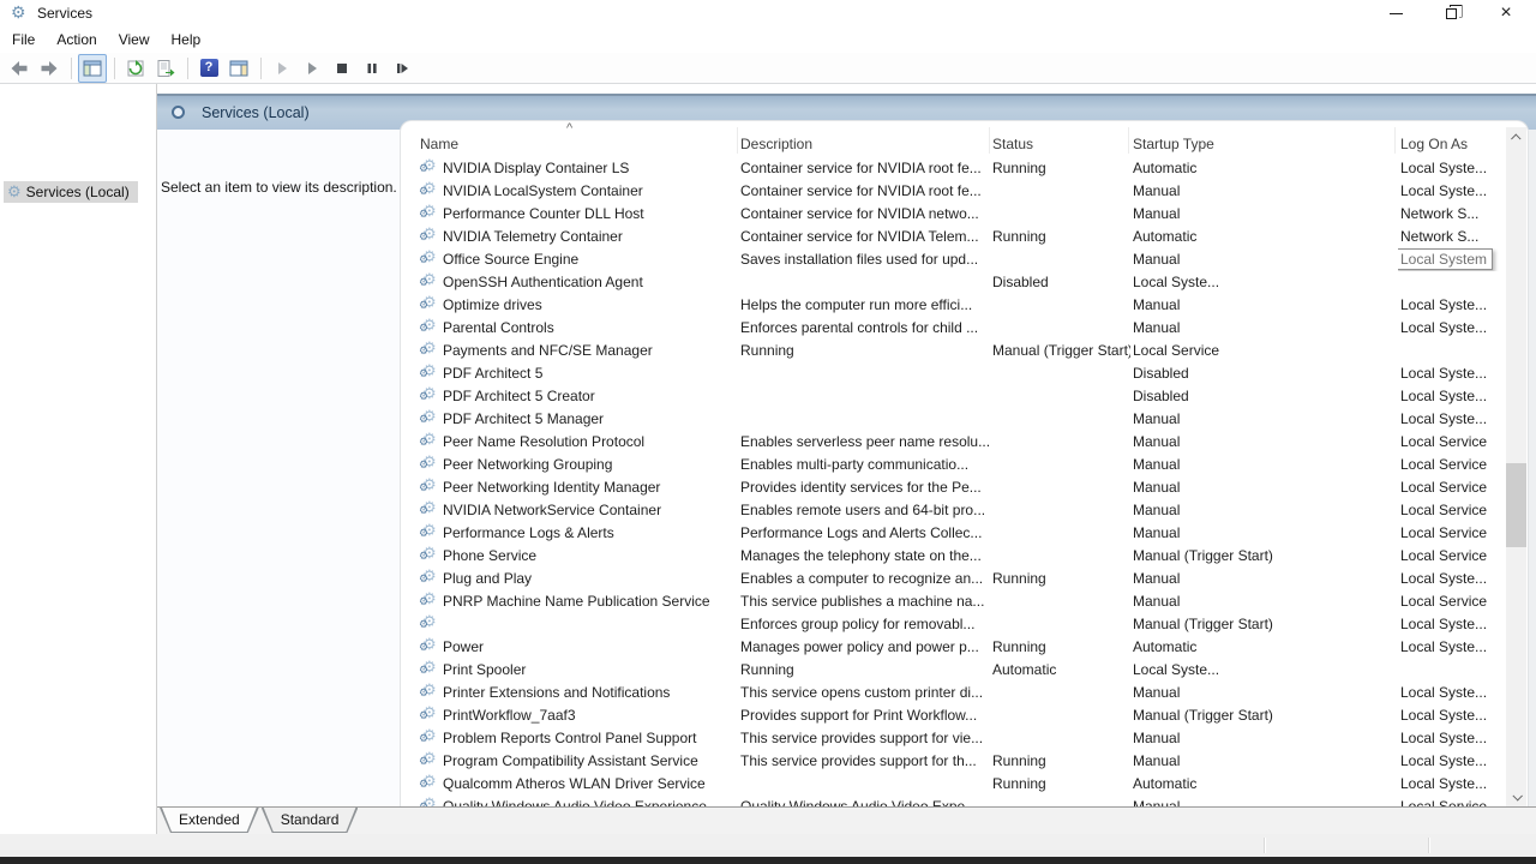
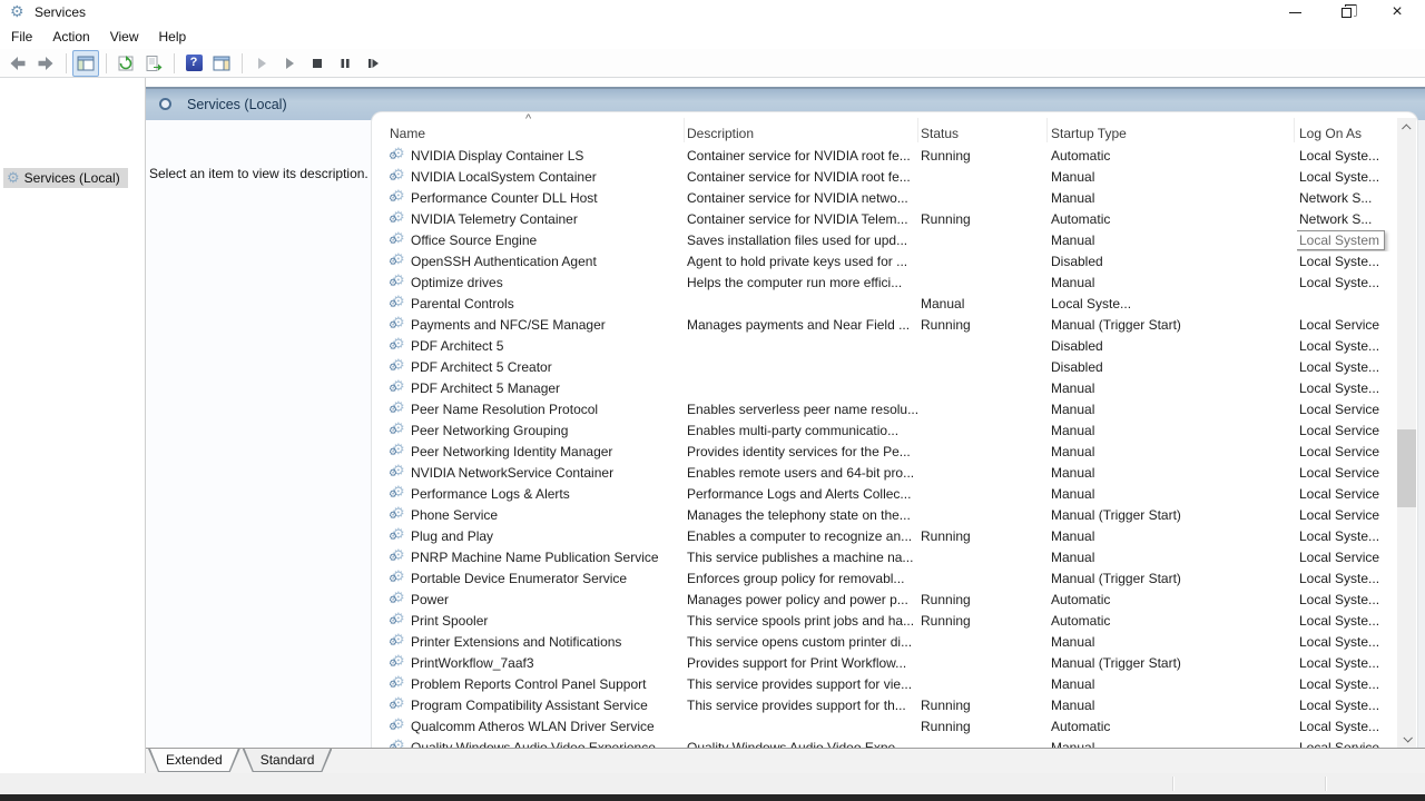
  ⚙
  Services
  ×
  File
  Action
  View
  Help
  ?
  ⚙
  Services (Local)
  Services (Local)
  Select an item to view its description.
  ^
  Name
  Description
  Status
  Startup Type
  Log On As
  ⚙
  ⚙
  NVIDIA Display Container LS
  Container service for NVIDIA root fe...
  Running
  Automatic
  Local Syste...
  ⚙
  ⚙
  NVIDIA LocalSystem Container
  Container service for NVIDIA root fe...
  Manual
  Local Syste...
  ⚙
  ⚙
  Performance Counter DLL Host
  Container service for NVIDIA netwo...
  Manual
  Network S...
  ⚙
  ⚙
  NVIDIA Telemetry Container
  Container service for NVIDIA Telem...
  Running
  Automatic
  Network S...
  ⚙
  ⚙
  Office Source Engine
  Saves installation files used for upd...
  Manual
  Local System
  ⚙
  ⚙
  OpenSSH Authentication Agent
+ Agent to hold private keys used for ...
  Disabled
  Local Syste...
  ⚙
  ⚙
  Optimize drives
  Helps the computer run more effici...
  Manual
  Local Syste...
  ⚙
  ⚙
  Parental Controls
- Enforces parental controls for child ...
  Manual
  Local Syste...
  ⚙
  ⚙
  Payments and NFC/SE Manager
+ Manages payments and Near Field ...
  Running
  Manual (Trigger Start)
  Local Service
  ⚙
  ⚙
  PDF Architect 5
  Disabled
  Local Syste...
  ⚙
  ⚙
  PDF Architect 5 Creator
  Disabled
  Local Syste...
  ⚙
  ⚙
  PDF Architect 5 Manager
  Manual
  Local Syste...
  ⚙
  ⚙
  Peer Name Resolution Protocol
  Enables serverless peer name resolu...
  Manual
  Local Service
  ⚙
  ⚙
  Peer Networking Grouping
  Enables multi-party communicatio...
  Manual
  Local Service
  ⚙
  ⚙
  Peer Networking Identity Manager
  Provides identity services for the Pe...
  Manual
  Local Service
  ⚙
  ⚙
  NVIDIA NetworkService Container
  Enables remote users and 64-bit pro...
  Manual
  Local Service
  ⚙
  ⚙
  Performance Logs & Alerts
  Performance Logs and Alerts Collec...
  Manual
  Local Service
  ⚙
  ⚙
  Phone Service
  Manages the telephony state on the...
  Manual (Trigger Start)
  Local Service
  ⚙
  ⚙
  Plug and Play
  Enables a computer to recognize an...
  Running
  Manual
  Local Syste...
  ⚙
  ⚙
  PNRP Machine Name Publication Service
  This service publishes a machine na...
  Manual
  Local Service
  ⚙
  ⚙
+ Portable Device Enumerator Service
  Enforces group policy for removabl...
  Manual (Trigger Start)
  Local Syste...
  ⚙
  ⚙
  Power
  Manages power policy and power p...
  Running
  Automatic
  Local Syste...
  ⚙
  ⚙
  Print Spooler
+ This service spools print jobs and ha...
  Running
  Automatic
  Local Syste...
  ⚙
  ⚙
  Printer Extensions and Notifications
  This service opens custom printer di...
  Manual
  Local Syste...
  ⚙
  ⚙
  PrintWorkflow_7aaf3
  Provides support for Print Workflow...
  Manual (Trigger Start)
  Local Syste...
  ⚙
  ⚙
  Problem Reports Control Panel Support
  This service provides support for vie...
  Manual
  Local Syste...
  ⚙
  ⚙
  Program Compatibility Assistant Service
  This service provides support for th...
  Running
  Manual
  Local Syste...
  ⚙
  ⚙
  Qualcomm Atheros WLAN Driver Service
  Running
  Automatic
  Local Syste...
  ⚙
  Extended
  Standard
